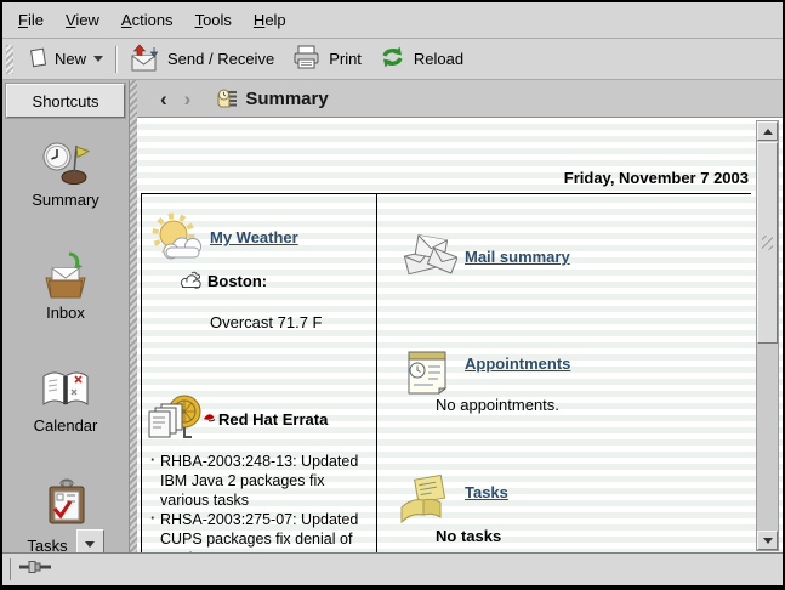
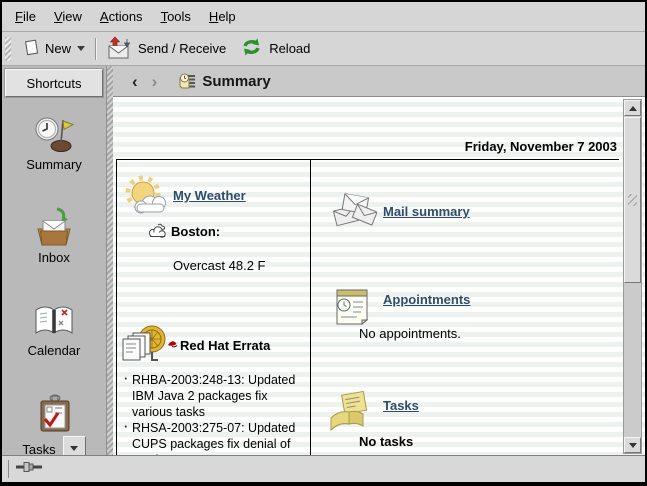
  File
  View
  Actions
  Tools
  Help
  New
  Send / Receive
- Print
  Reload
  Shortcuts
  Summary
  Inbox
  Calendar
  Tasks
  ‹
  ›
  Summary
  Friday, November 7 2003
  My Weather
  Boston:
- Overcast 71.7 F
+ Overcast 48.2 F
  Red Hat Errata
  RHBA-2003:248-13: Updated IBM Java 2 packages fix various tasks
  RHSA-2003:275-07: Updated CUPS packages fix denial of
  Mail summary
  Appointments
  No appointments.
  Tasks
  No tasks
